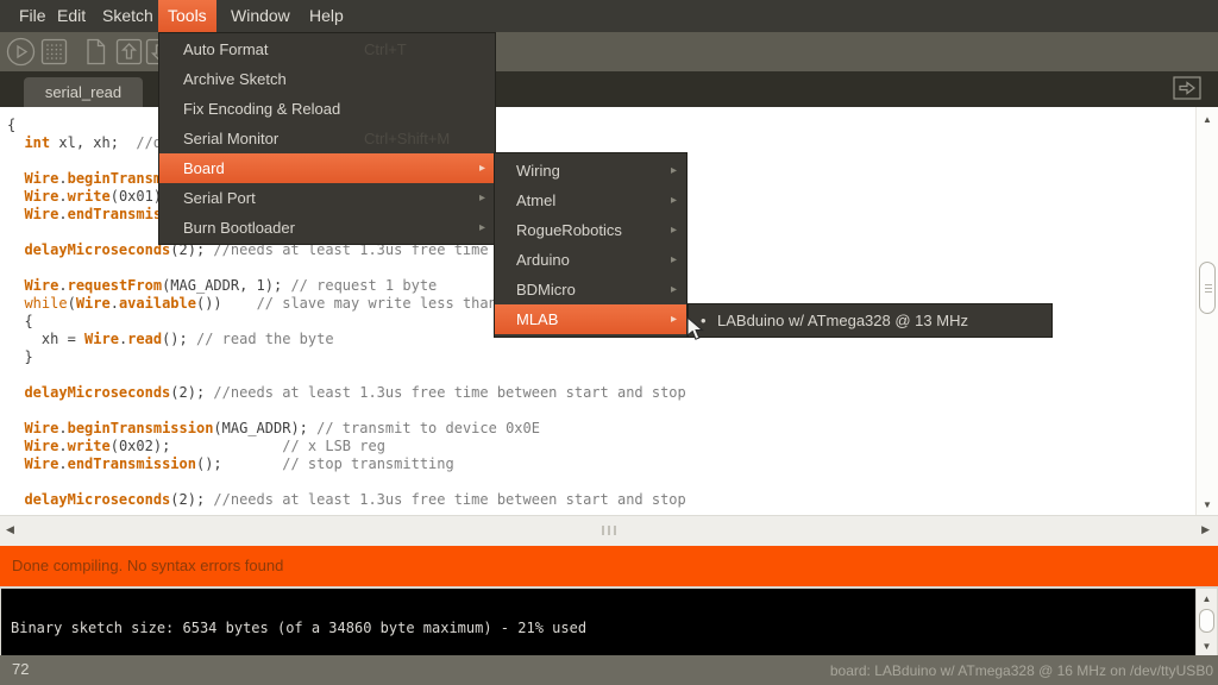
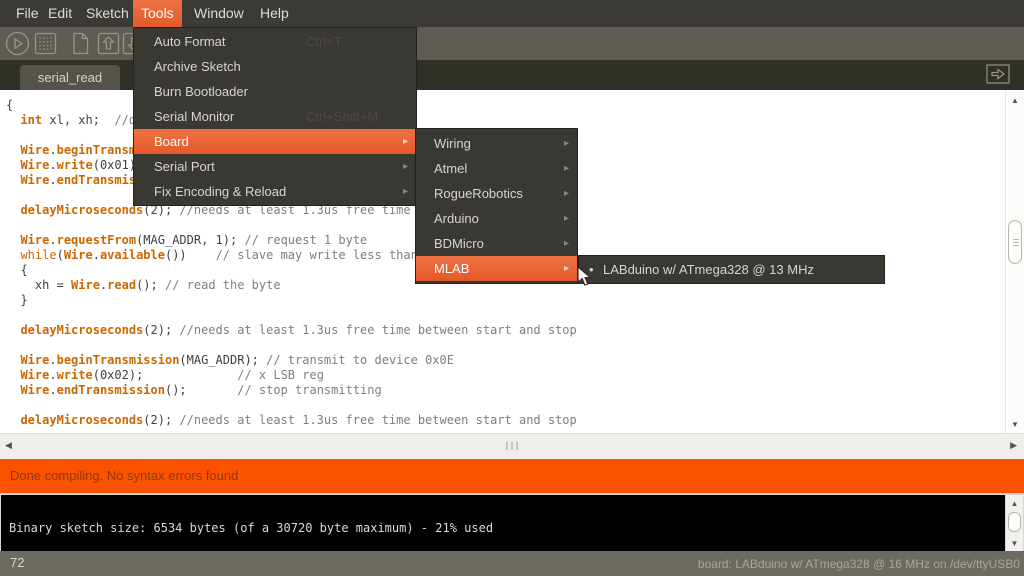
  File
  Edit
  Sketch
  Tools
  Window
  Help
  serial_read
  {
  int xl, xh; //
  Wire.beginTrans
  Wire.write(0x01
  Wire.endTransmi
  delayMicroseconds(2); //needs at least 1.3us free time
  Wire.requestFrom(MAG_ADDR, 1); // request 1 byte
  while(Wire.available()) // slave may write less tha
  {
  xh = Wire.read(); // read the byte
  }
  delayMicroseconds(2); //needs at least 1.3us free time between start and stop
  Wire.beginTransmission(MAG_ADDR); // transmit to device 0x0E
  Wire.write(0x02); // x LSB reg
  Wire.endTransmission(); // stop transmitting
  delayMicroseconds(2); //needs at least 1.3us free time between start and stop
  ▲
  ▼
  ◀
  ▶
  Done compiling. No syntax errors found
- Binary sketch size: 6534 bytes (of a 34860 byte maximum) - 21% used
+ Binary sketch size: 6534 bytes (of a 30720 byte maximum) - 21% used
  ▲
  ▼
  72
  board: LABduino w/ ATmega328 @ 16 MHz on /dev/ttyUSB0
  Auto Format
  Archive Sketch
- Fix Encoding & Reload
+ Burn Bootloader
  Serial Monitor
  Board
  ▸
  Serial Port
  ▸
- Burn Bootloader
+ Fix Encoding & Reload
  ▸
  Wiring
  ▸
  Atmel
  ▸
  RogueRobotics
  ▸
  Arduino
  ▸
  BDMicro
  ▸
  MLAB
  ▸
  LABduino w/ ATmega328 @ 13 MHz
  •
